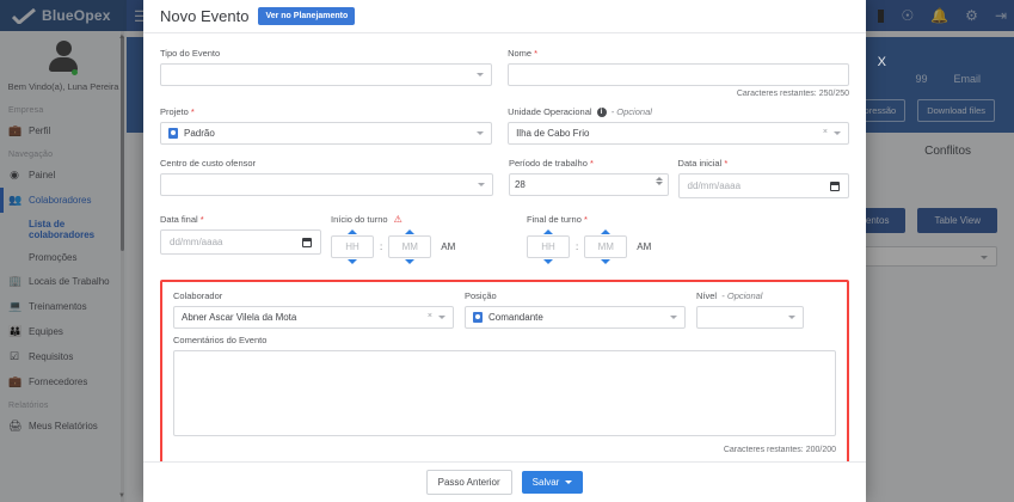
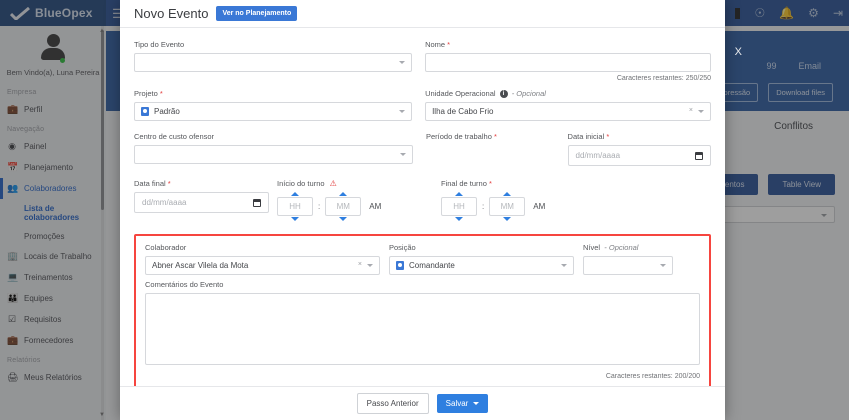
  99
  Email
  pressão
  Download files
  Conflitos
  Table View
  Bem Vindo(a), Luna Pereira
  💼
  Perfil
  ◉
  Painel
+ 📅
+ Planejamento
  👥
  Colaboradores
  Lista de colaboradores
  Promoções
  🏢
  Locais de Trabalho
  💻
  Treinamentos
  👪
  Equipes
  ☑
  Requisitos
  💼
  Fornecedores
  🖨
  Meus Relatórios
  BlueOpex
  ☰
  ☉
  🔔
  ⚙
  ⇥
  Novo Evento
  X
  Tipo do Evento
  Nome *
  Projeto *
  Padrão
  Unidade Operacional - Opcional
  Ilha de Cabo Frio
  Centro de custo ofensor
  Período de trabalho *
- 28
  Data inicial *
  dd/mm/aaaa
  Data final *
  dd/mm/aaaa
  Início do turno ⚠
  HH
  :
  MM
  AM
  Final de turno *
  HH
  :
  MM
  AM
  Colaborador
  Abner Ascar Vilela da Mota
  Posição
  Comandante
  Nível - Opcional
  Comentários do Evento
  Passo Anterior
  Salvar
